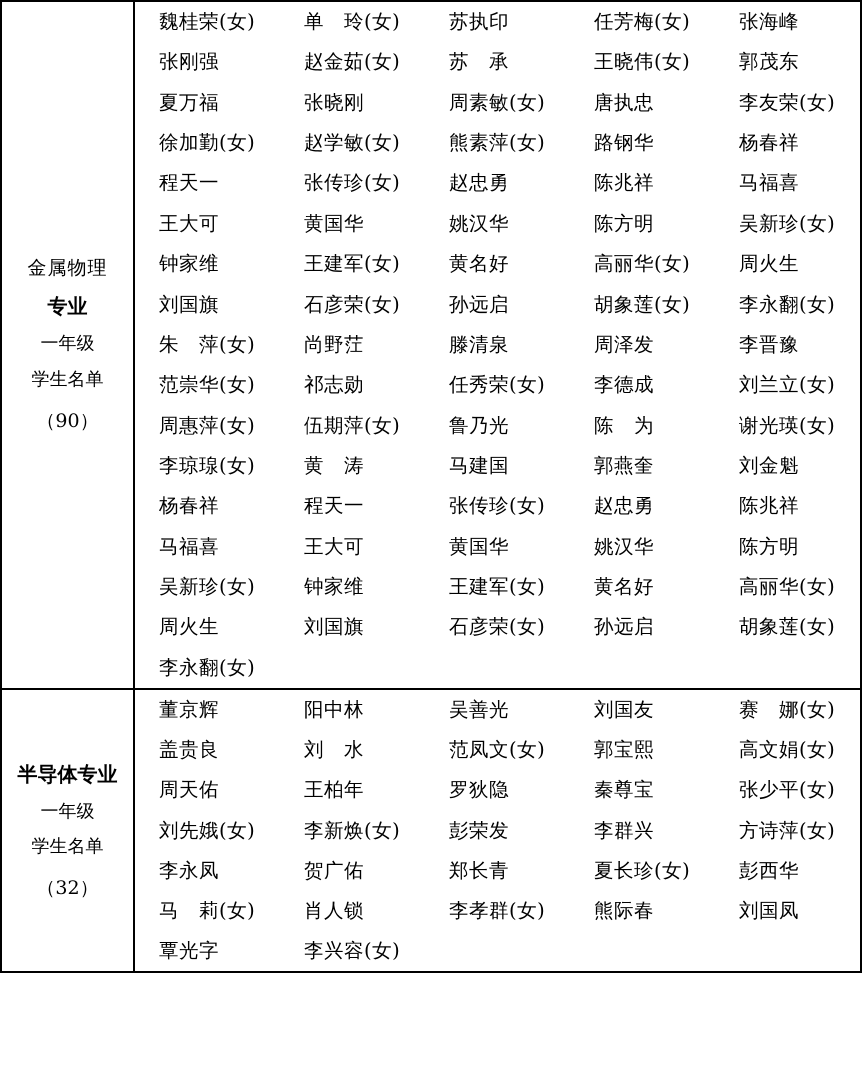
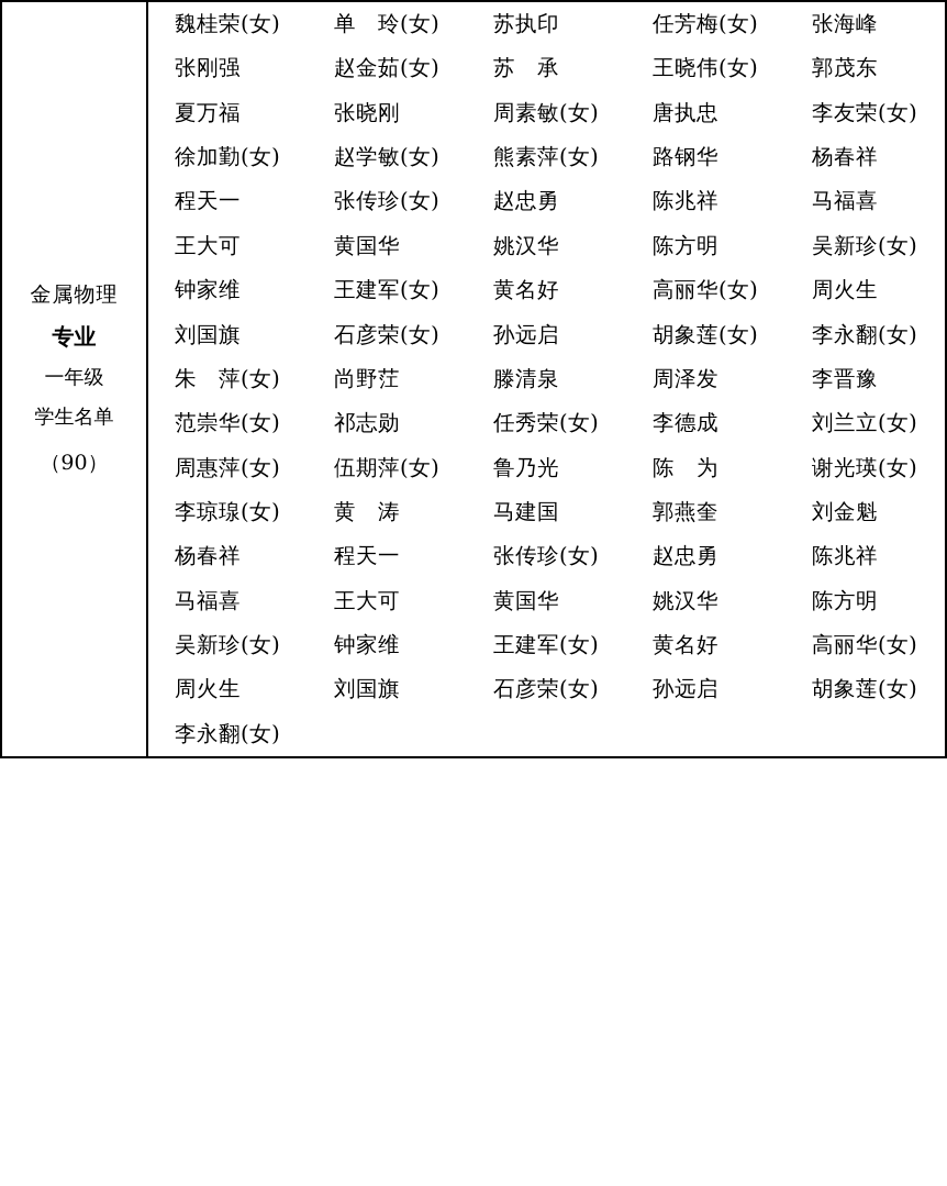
  金属物理 专业 一年级 学生名单 （90）	魏桂荣(女) 单 玲(女) 苏执印 任芳梅(女) 张海峰张刚强 赵金茹(女) 苏 承 王晓伟(女) 郭茂东夏万福 张晓刚 周素敏(女) 唐执忠 李友荣(女)徐加勤(女) 赵学敏(女) 熊素萍(女) 路钢华 杨春祥程天一 张传珍(女) 赵忠勇 陈兆祥 马福喜王大可 黄国华 姚汉华 陈方明 吴新珍(女)钟家维 王建军(女) 黄名好 高丽华(女) 周火生刘国旗 石彦荣(女) 孙远启 胡象莲(女) 李永翻(女)朱 萍(女) 尚野茳 滕清泉 周泽发 李晋豫范崇华(女) 祁志勋 任秀荣(女) 李德成 刘兰立(女)周惠萍(女) 伍期萍(女) 鲁乃光 陈 为 谢光瑛(女)李琼瑔(女) 黄 涛 马建国 郭燕奎 刘金魁杨春祥 程天一 张传珍(女) 赵忠勇 陈兆祥马福喜 王大可 黄国华 姚汉华 陈方明吴新珍(女) 钟家维 王建军(女) 黄名好 高丽华(女)周火生 刘国旗 石彦荣(女) 孙远启 胡象莲(女)李永翻(女)
- 半导体专业 一年级 学生名单 （32）	董京辉 阳中林 吴善光 刘国友 赛 娜(女)盖贵良 刘 水 范凤文(女) 郭宝熙 高文娟(女)周天佑 王柏年 罗狄隐 秦尊宝 张少平(女)刘先娥(女) 李新焕(女) 彭荣发 李群兴 方诗萍(女)李永凤 贺广佑 郑长青 夏长珍(女) 彭西华马 莉(女) 肖人锁 李孝群(女) 熊际春 刘国凤覃光字 李兴容(女)
